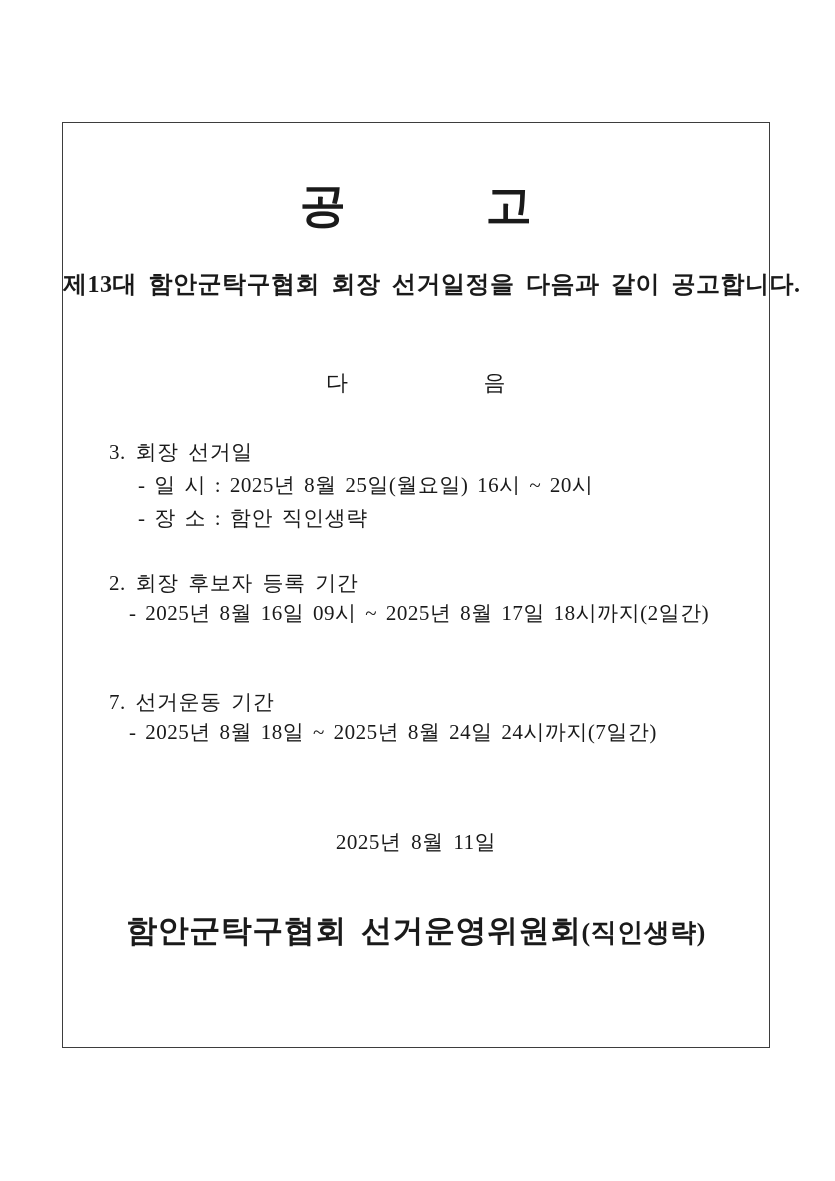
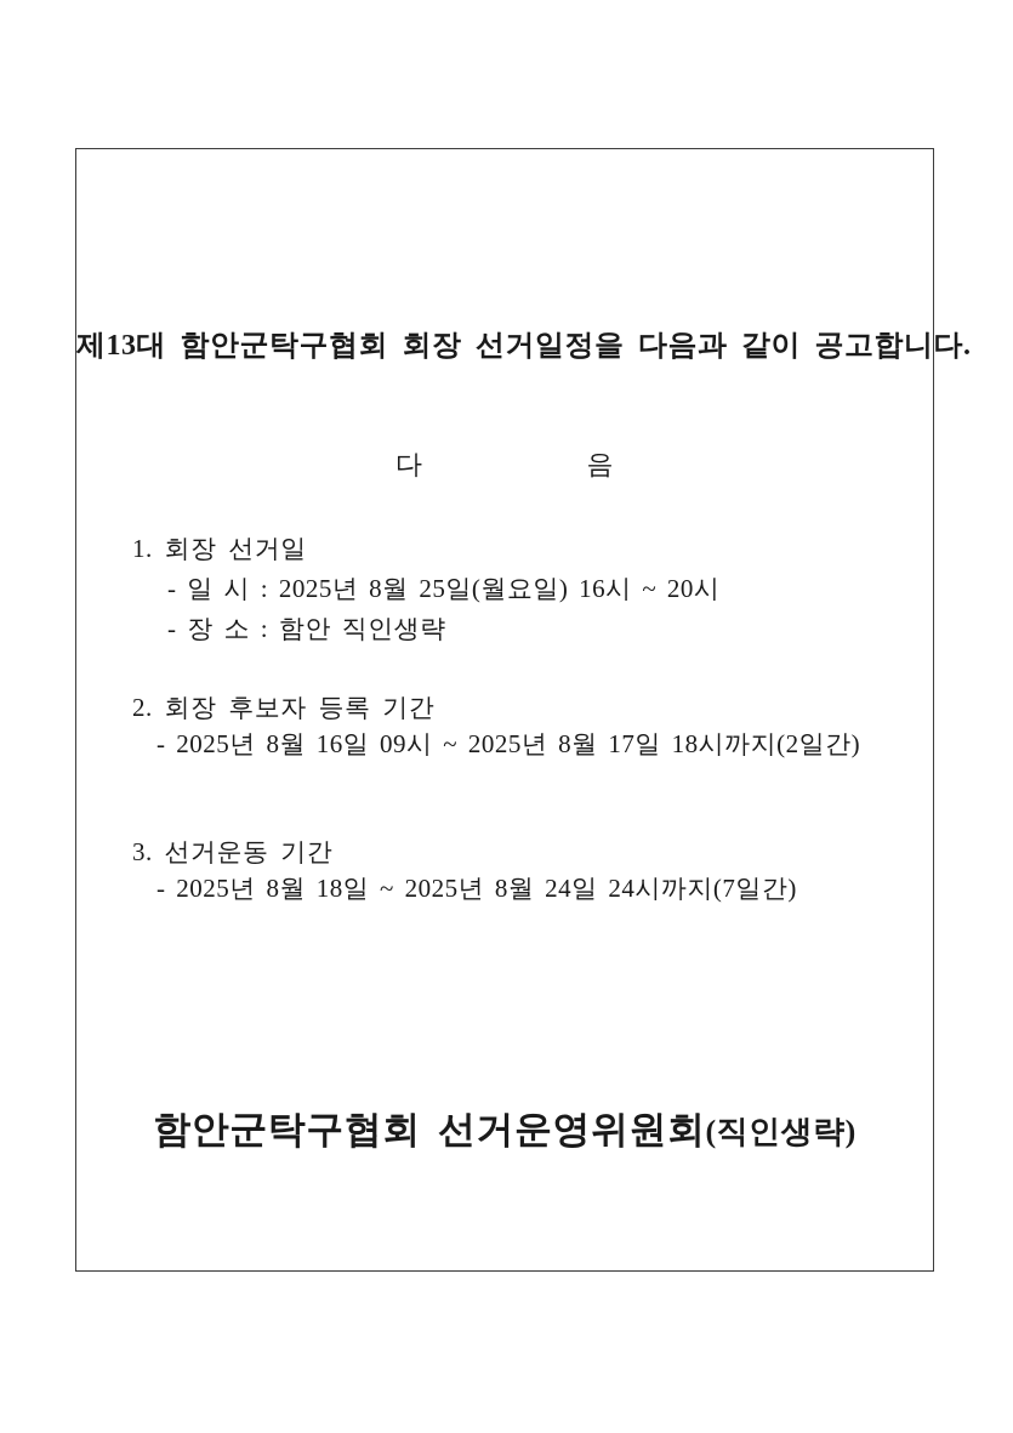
- 공 고
  제13대 함안군탁구협회 회장 선거일정을 다음과 같이 공고합니다.
  다 음
- 3. 회장 선거일
+ 1. 회장 선거일
  - 일 시 : 2025년 8월 25일(월요일) 16시 ~ 20시
  - 장 소 : 함안 직인생략
  2. 회장 후보자 등록 기간
  - 2025년 8월 16일 09시 ~ 2025년 8월 17일 18시까지(2일간)
- 7. 선거운동 기간
+ 3. 선거운동 기간
  - 2025년 8월 18일 ~ 2025년 8월 24일 24시까지(7일간)
- 2025년 8월 11일
  함안군탁구협회 선거운영위원회(직인생략)
